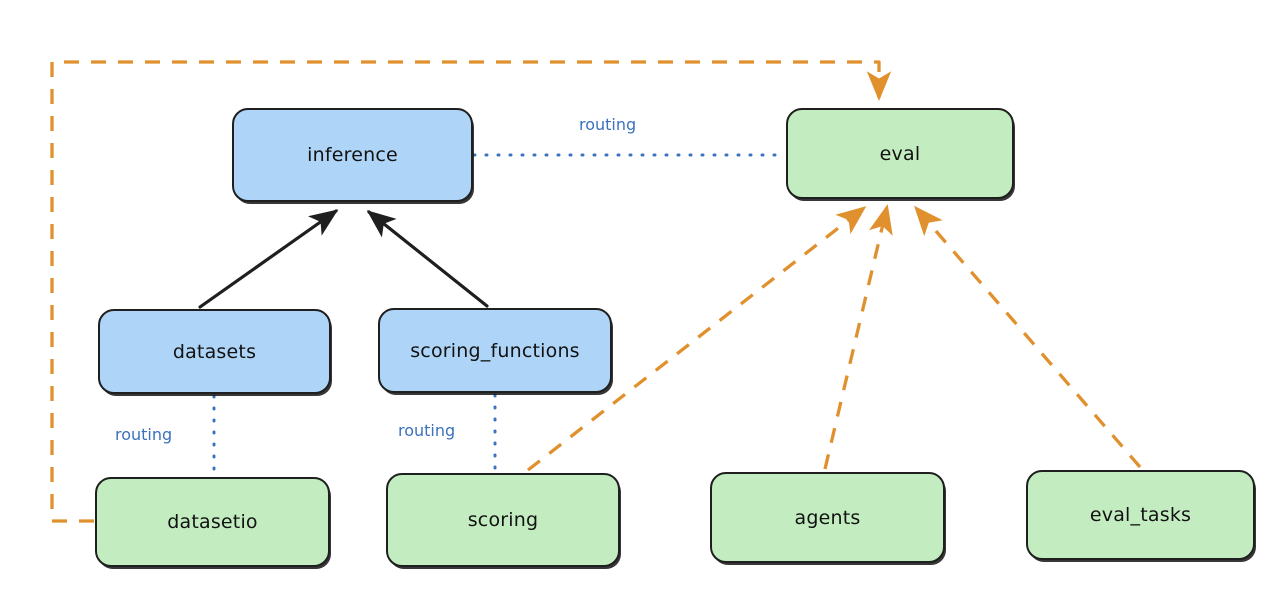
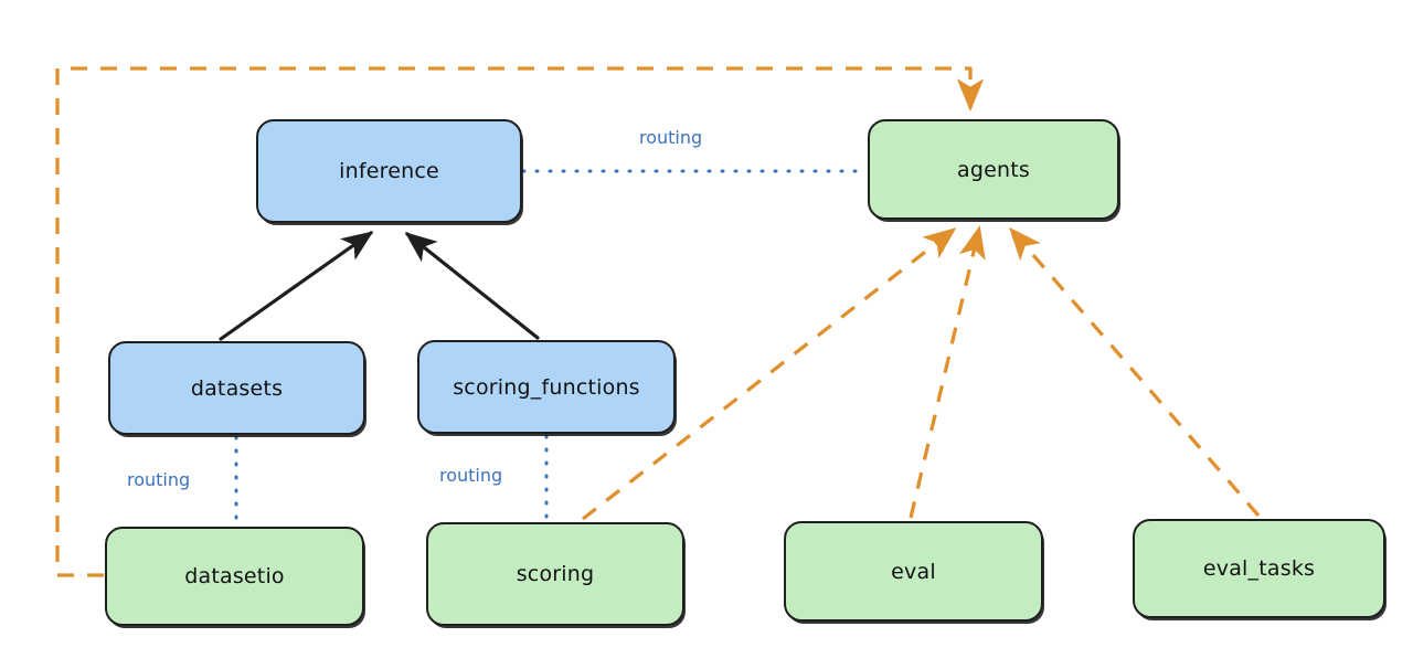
  inference
- eval
+ agents
  datasets
  scoring_functions
  datasetio
  scoring
- agents
+ eval
  eval_tasks
  routing
  routing
  routing
